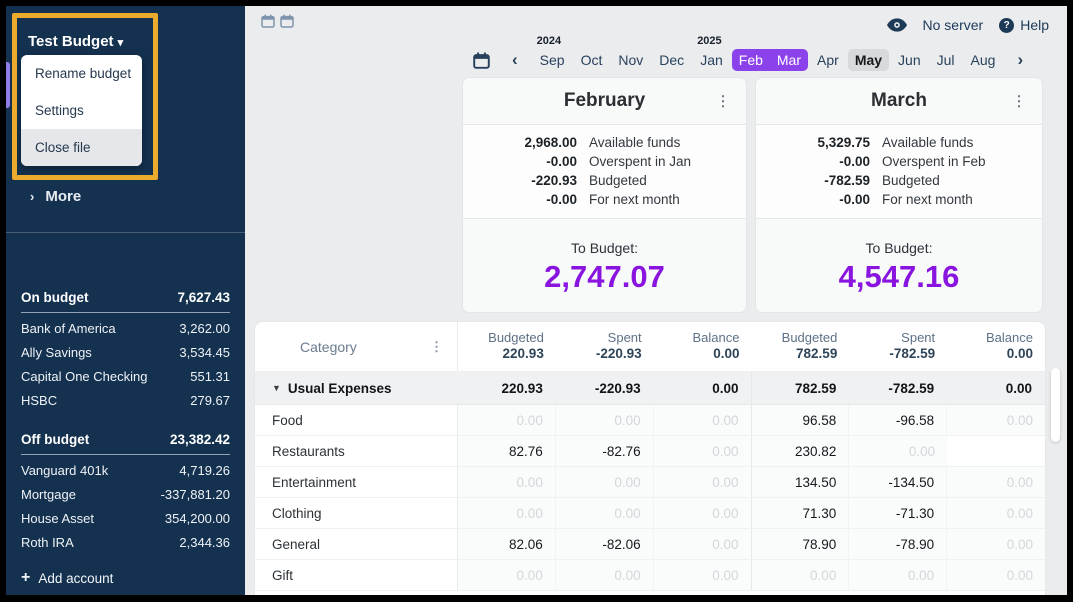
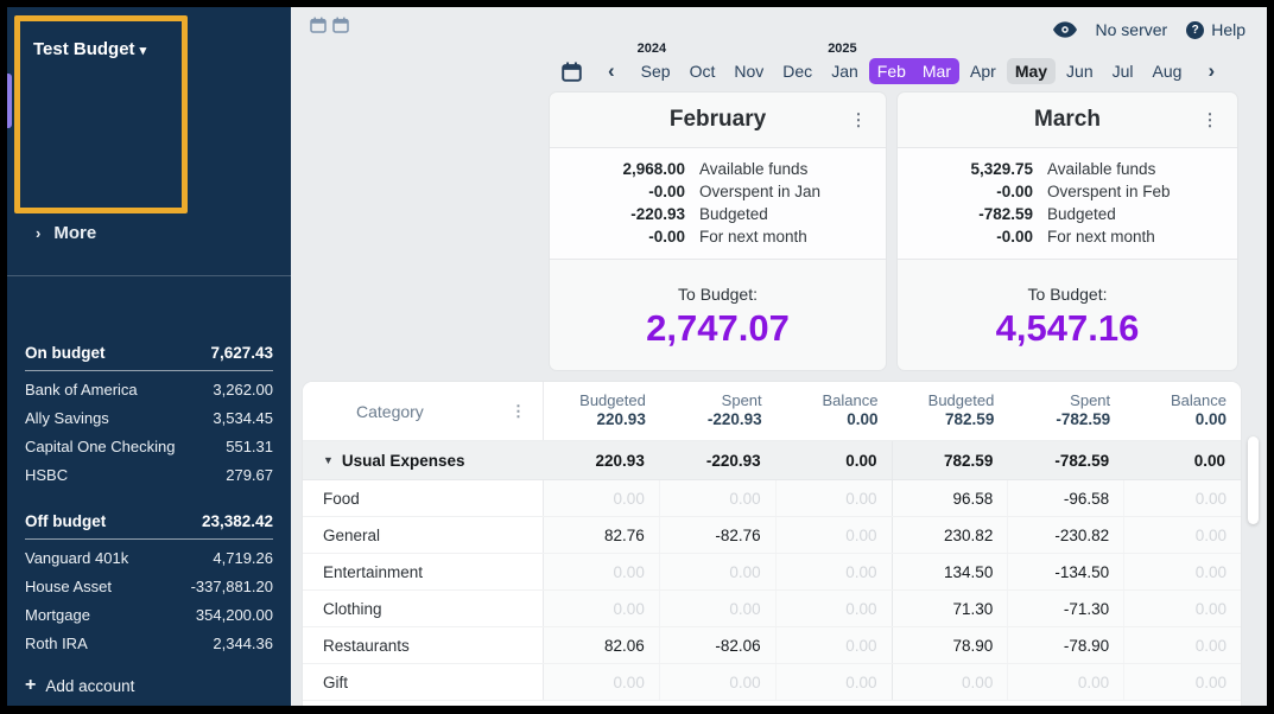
  Test Budget ▾
- Rename budget
- Settings
- Close file
  ›
  More
  On budget
  7,627.43
  Bank of America
  3,262.00
  Ally Savings
  3,534.45
  Capital One Checking
  551.31
  HSBC
  279.67
  Off budget
  23,382.42
  Vanguard 401k
  4,719.26
- Mortgage
+ House Asset
  -337,881.20
- House Asset
+ Mortgage
  354,200.00
  Roth IRA
  2,344.36
  +
  Add account
  No server
  ?
  Help
  ‹
  Sep
  2024
  Oct
  Nov
  Dec
  Jan
  2025
  Feb
  Mar
  Apr
  May
  Jun
  Jul
  Aug
  ›
  February
  ⋮
  2,968.00
  Available funds
  -0.00
  Overspent in Jan
  -220.93
  Budgeted
  -0.00
  For next month
  To Budget:
  2,747.07
  March
  ⋮
  5,329.75
  Available funds
  -0.00
  Overspent in Feb
  -782.59
  Budgeted
  -0.00
  For next month
  To Budget:
  4,547.16
  Category
  ⋮
  Budgeted
  220.93
  Spent
  -220.93
  Balance
  0.00
  Budgeted
  782.59
  Spent
  -782.59
  Balance
  0.00
  ▼
  Usual Expenses
  220.93
  -220.93
  0.00
  782.59
  -782.59
  0.00
  Food
  0.00
  0.00
  0.00
  96.58
  -96.58
  0.00
- Restaurants
+ General
  82.76
  -82.76
  0.00
  230.82
+ -230.82
  0.00
  Entertainment
  0.00
  0.00
  0.00
  134.50
  -134.50
  0.00
  Clothing
  0.00
  0.00
  0.00
  71.30
  -71.30
  0.00
- General
+ Restaurants
  82.06
  -82.06
  0.00
  78.90
  -78.90
  0.00
  Gift
  0.00
  0.00
  0.00
  0.00
  0.00
  0.00
